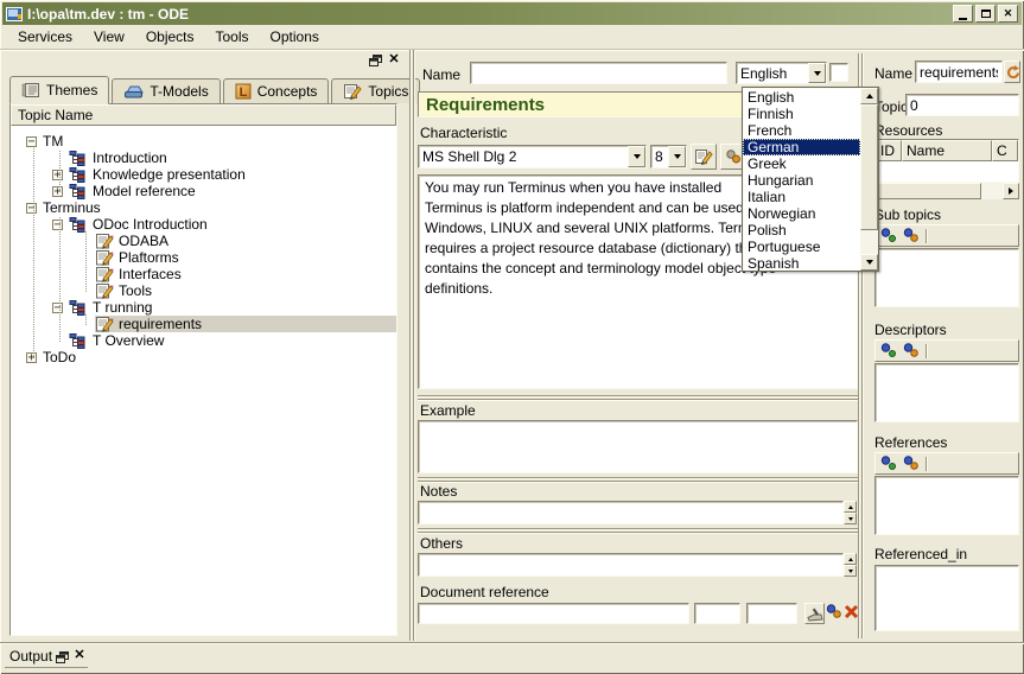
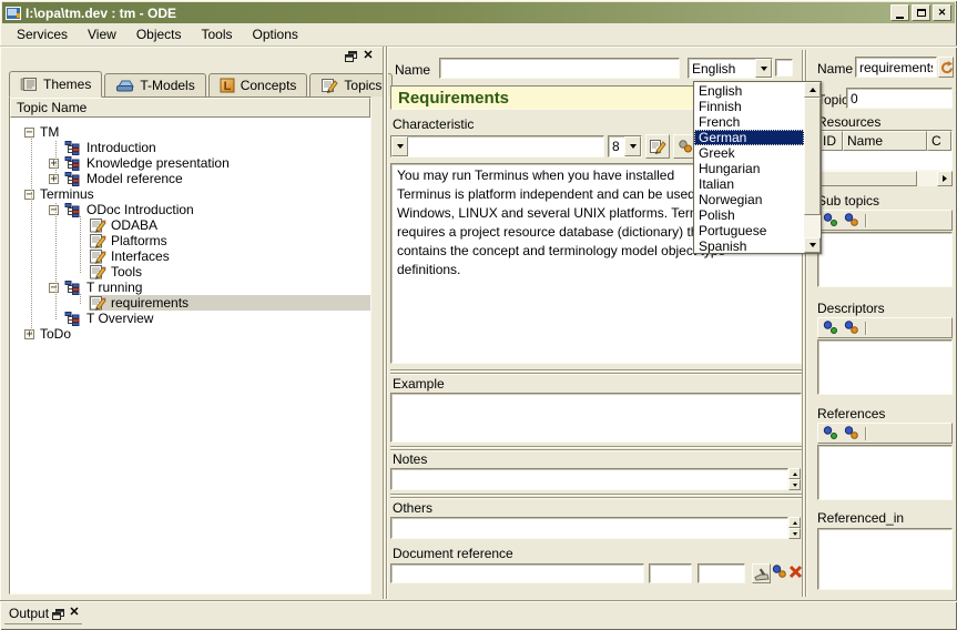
  I:\opa\tm.dev : tm - ODE
  ✕
  Services
  View
  Objects
  Tools
  Options
  ✕
  Themes
  T-Models
  L
  Concepts
  Topics
  Topic Name
  −
  TM
  Introduction
  +
  Knowledge presentation
  +
  Model reference
  −
  Terminus
  −
  ODoc Introduction
  ODABA
  Plaftorms
  Interfaces
  Tools
  −
  T running
  requirements
  T Overview
  +
  ToDo
  Name
  English
  Requirements
  Characteristic
- MS Shell Dlg 2
  8
  You may run Terminus when you have installed
  Terminus is platform independent and can be used
  Windows, LINUX and several UNIX platforms. Ter
  requires a project resource database (dictionary) t
  contains the concept and terminology model objec
  definitions.
  Example
  Notes
  Others
  Document reference
  Name
  requirement
  opic
  0
  Resources
  ID
  Name
  C
  Sub topics
  Descriptors
  References
  Referenced_in
  Output
  ✕
  English
  Finnish
  French
  German
  Greek
  Hungarian
  Italian
  Norwegian
  Polish
  Portuguese
  Spanish
